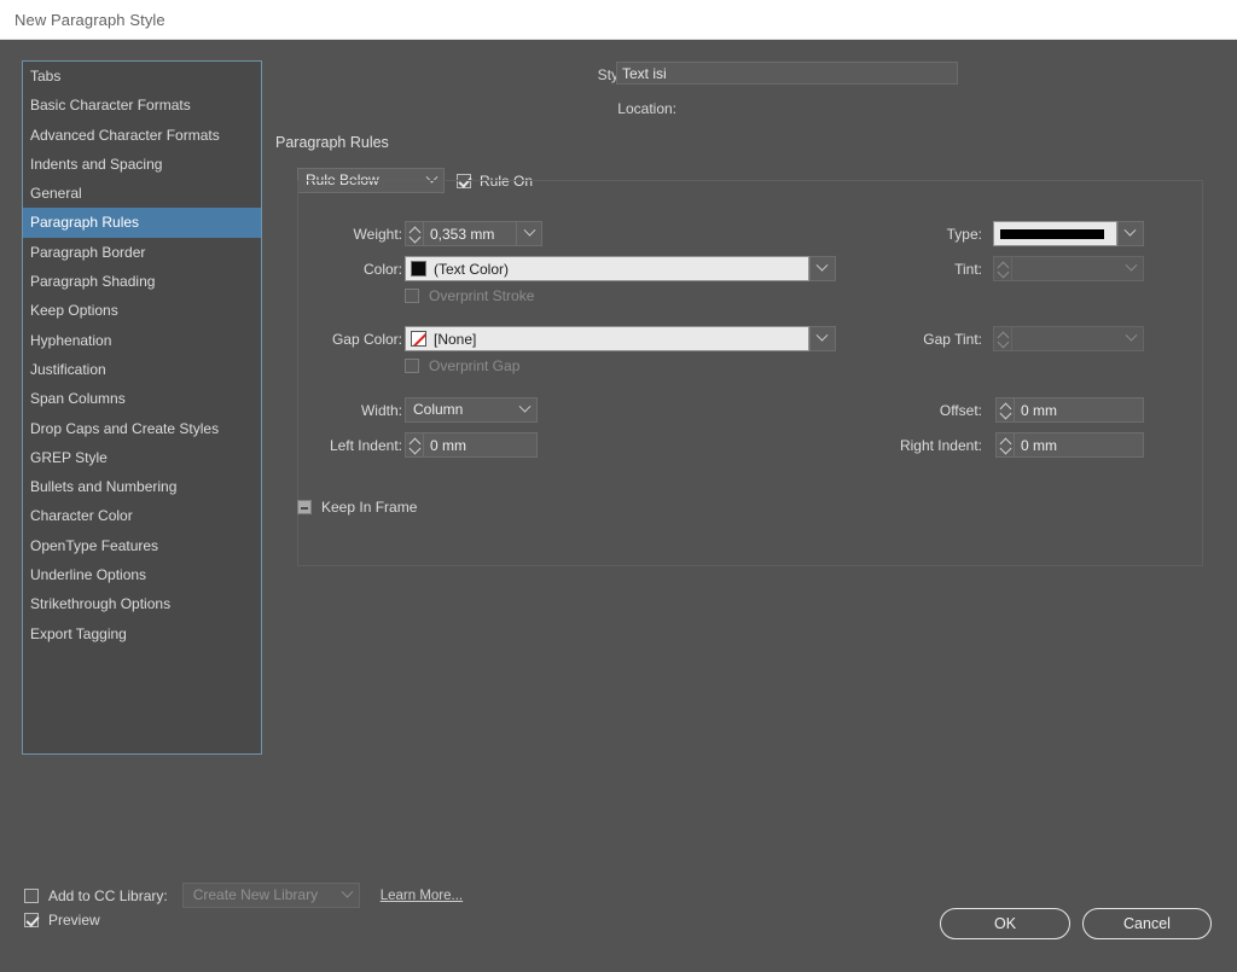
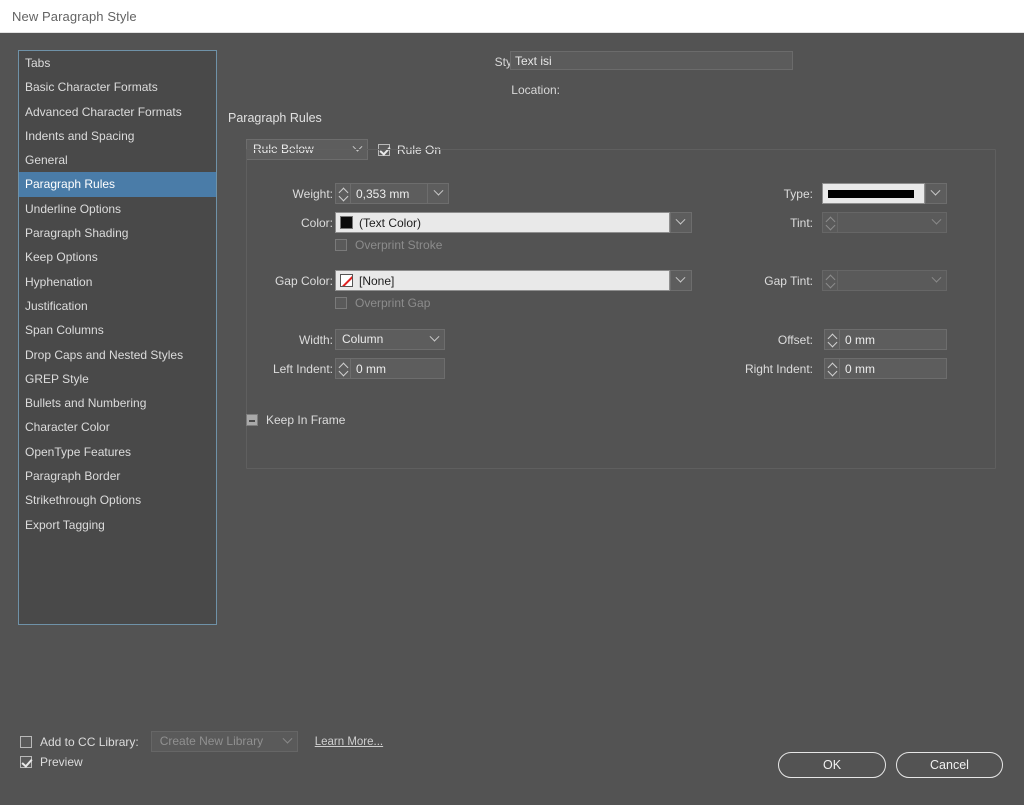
  New Paragraph Style
  Tabs
  Basic Character Formats
  Advanced Character Formats
  Indents and Spacing
  General
  Paragraph Rules
- Paragraph Border
+ Underline Options
  Paragraph Shading
  Keep Options
  Hyphenation
  Justification
  Span Columns
- Drop Caps and Create Styles
+ Drop Caps and Nested Styles
  GREP Style
  Bullets and Numbering
  Character Color
  OpenType Features
- Underline Options
+ Paragraph Border
  Strikethrough Options
  Export Tagging
  Text isi
  Location:
  Paragraph Rules
  Rule Below
  Rule On
  Weight:
  0,353 mm
  Color:
  (Text Color)
  Overprint Stroke
  Gap Color:
  [None]
  Overprint Gap
  Width:
  Column
  Left Indent:
  0 mm
  Type:
  Tint:
  Gap Tint:
  Offset:
  0 mm
  Right Indent:
  0 mm
  Keep In Frame
  Add to CC Library:
  Create New Library
  Learn More...
  Preview
  OK
  Cancel
